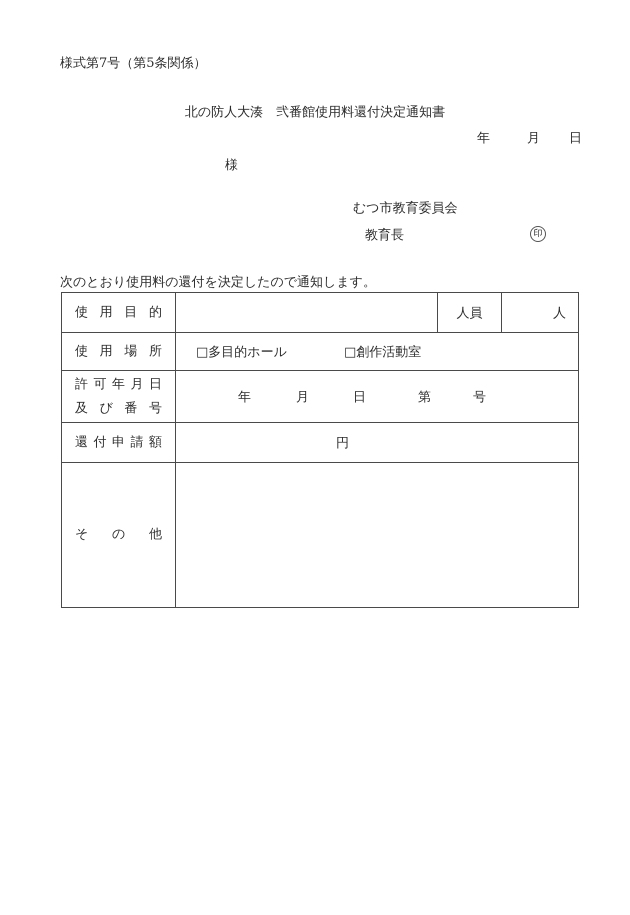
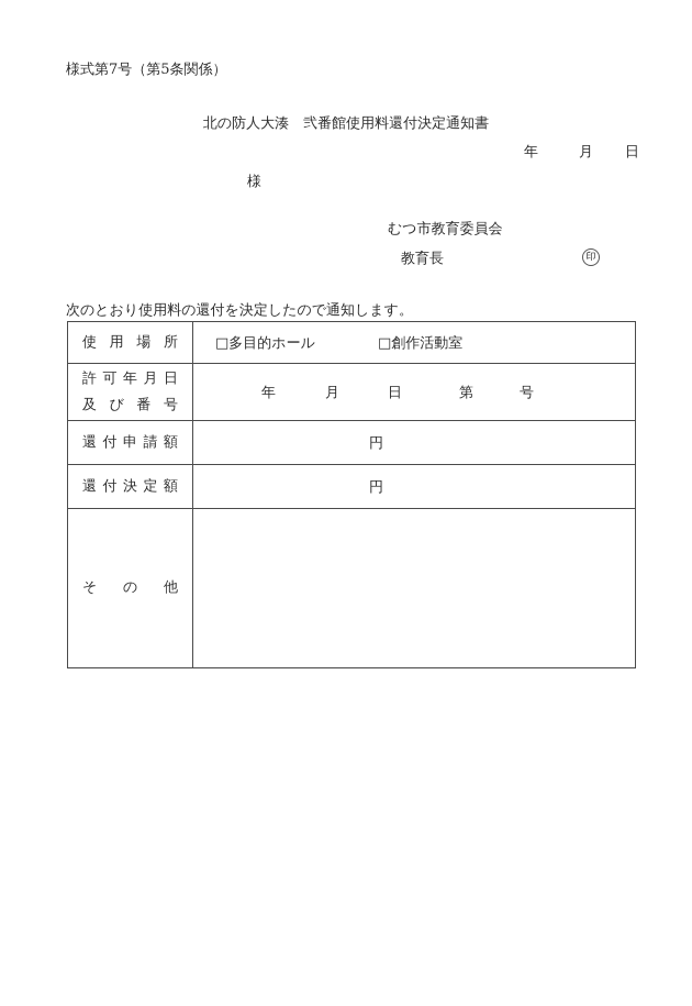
  様式第7号（第5条関係）
  北の防人大湊 弐番館使用料還付決定通知書
  年
  月
  日
  様
  むつ市教育委員会
  教育長
  印
  次のとおり使用料の還付を決定したので通知します。
- 使用目的		人員	人
  使用場所	□多目的ホール □創作活動室
  許可年月日 及び番号	年 月 日 第 号
  還付申請額	円
+ 還付決定額	円
  その他
